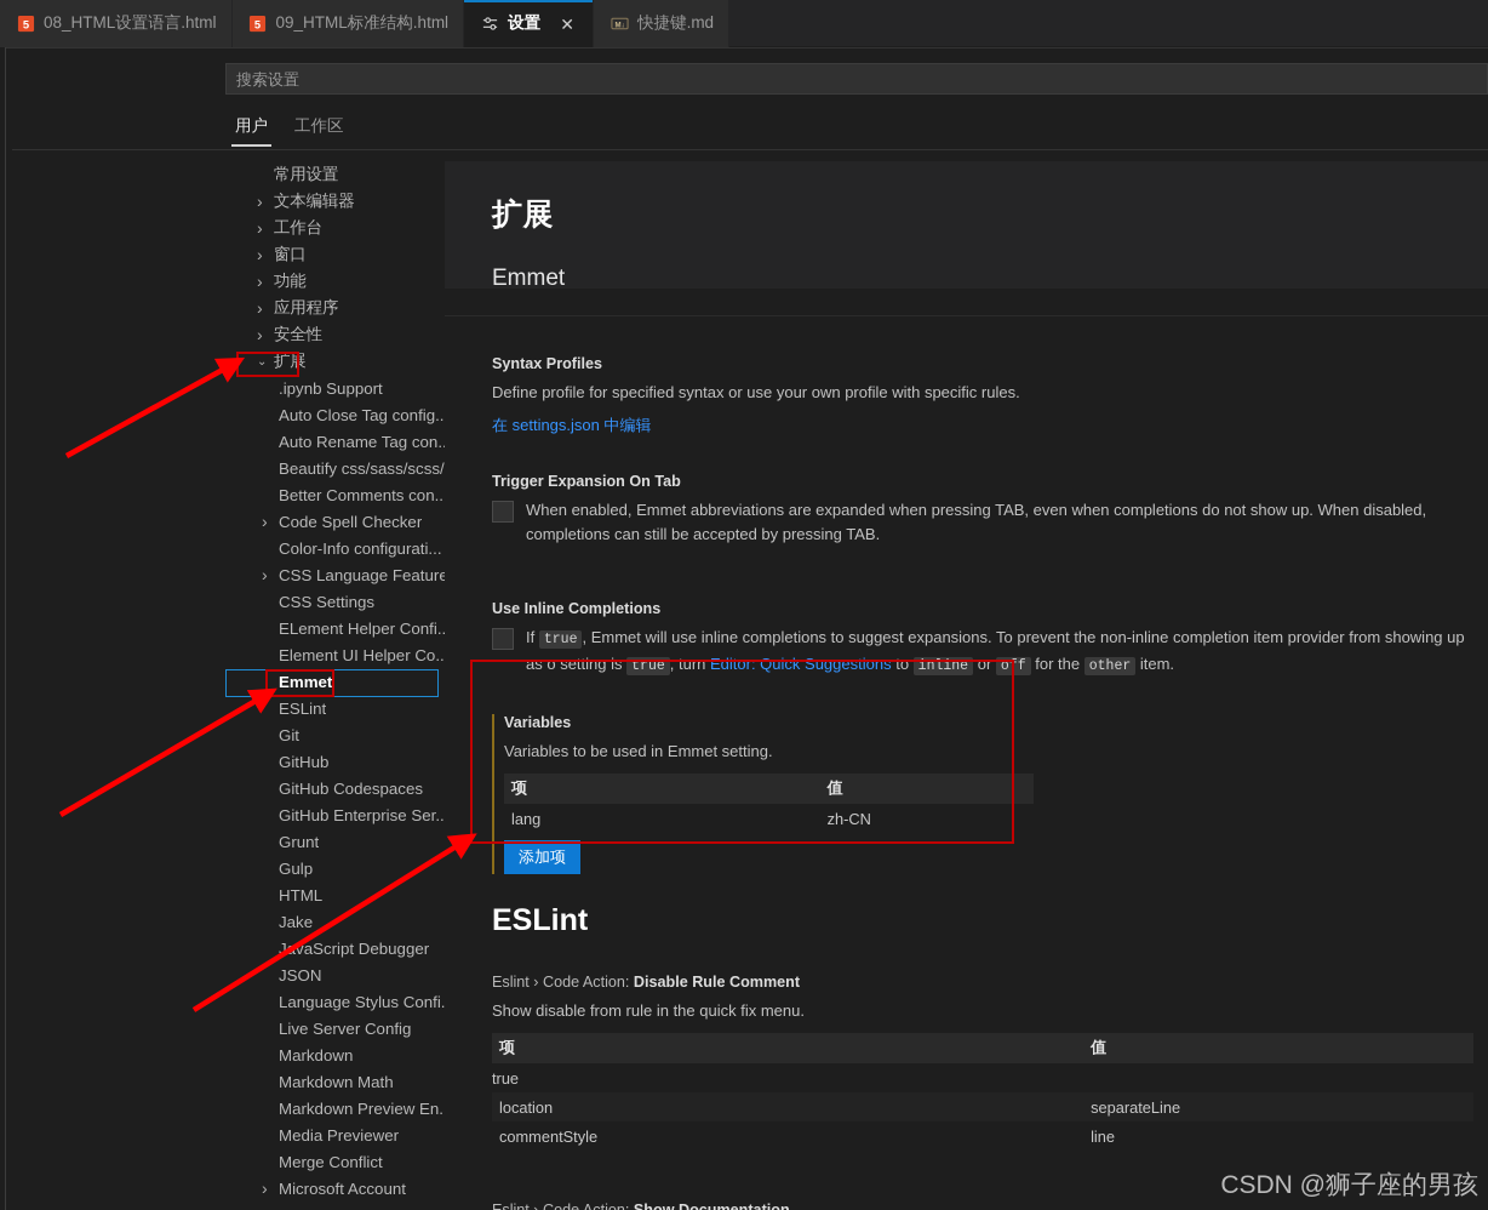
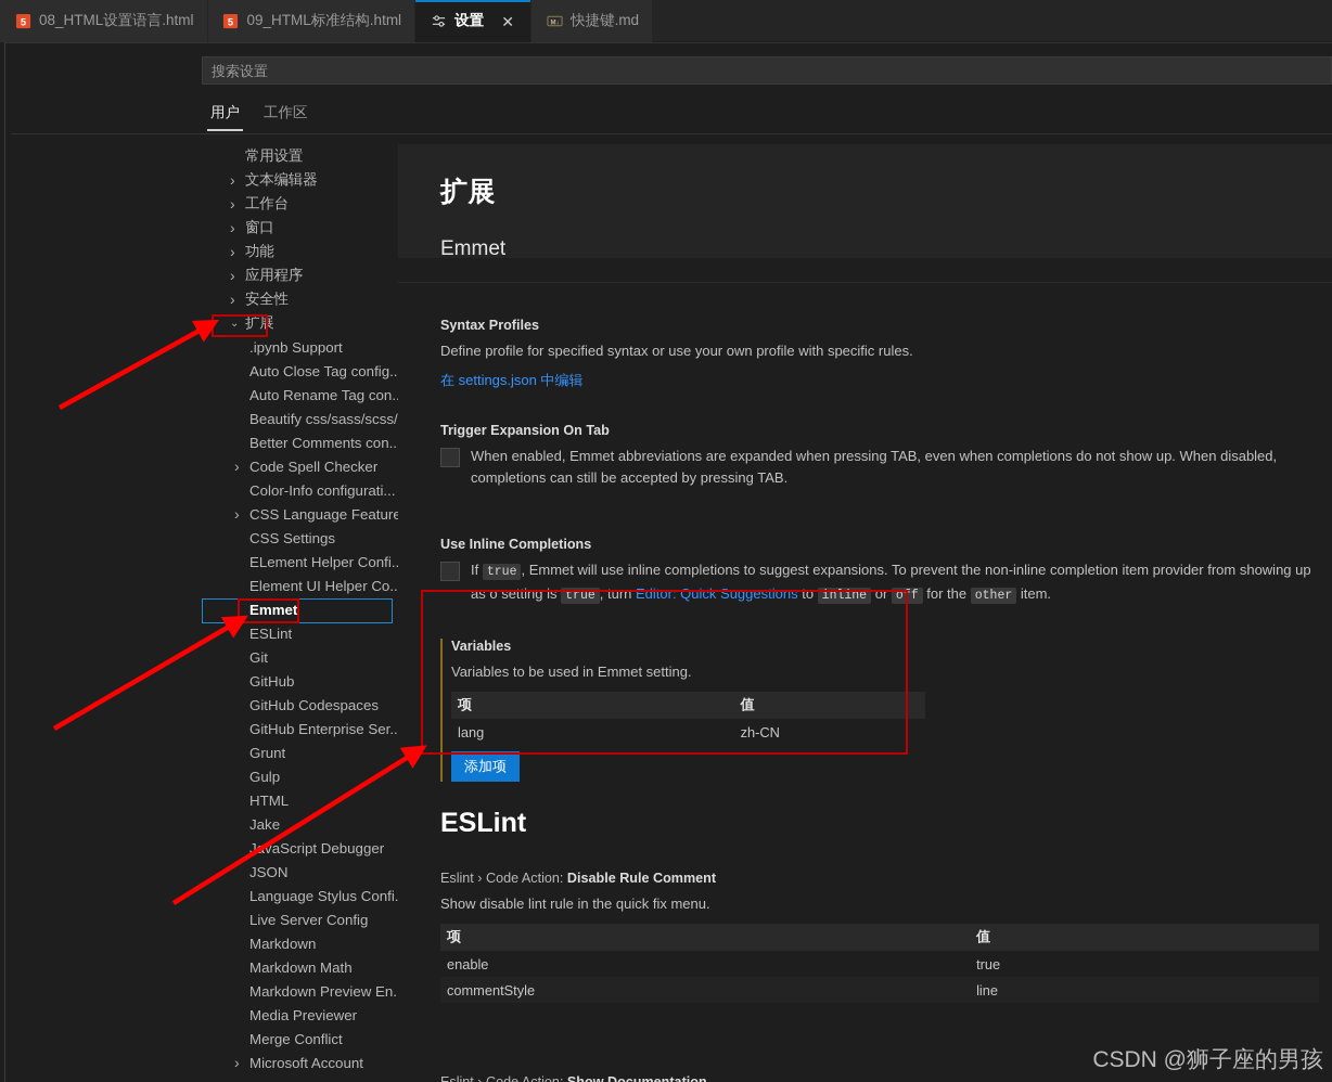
  5
  08_HTML设置语言.html
  5
  09_HTML标准结构.html
  设置
  ✕
  快捷键.md
  搜索设置
  用户
  工作区
  常用设置
  ›
  文本编辑器
  ›
  工作台
  ›
  窗口
  ›
  功能
  ›
  应用程序
  ›
  安全性
  ⌄
  .ipynb Support
  Auto Close Tag config..
  Auto Rename Tag con..
  Beautify css/sass/scss/
  Better Comments con..
  ›
  Code Spell Checker
  Color-Info configurati...
  ›
  CSS Language Feature
  CSS Settings
  ELement Helper Confi..
  Element UI Helper Co..
  Emmet
  ESLint
  Git
  GitHub
  GitHub Codespaces
  GitHub Enterprise Ser..
  Grunt
  Gulp
  HTML
  Jake
  JvaScript Debugger
  JSON
  Language Stylus Confi.
  Live Server Config
  Markdown
  Markdown Math
  Markdown Preview En.
  Media Previewer
  Merge Conflict
  ›
  Microsoft Account
  扩展
  Emmet
  Syntax Profiles
  Define profile for specified syntax or use your own profile with specific rules.
  在 settings.json 中编辑
  Trigger Expansion On Tab
  When enabled, Emmet abbreviations are expanded when pressing TAB, even when completions do not show up. When disabled, completions can still be accepted by pressing TAB.
  Use Inline Completions
  If true , Emmet will use inline completions to suggest expansions. To prevent the non-inline completion item provider from showing up as o setting is true , turn Editor: Quick Suggestions to inline or of for the other item.
  Variables
  Variables to be used in Emmet setting.
  项
  值
  lang
  zh-CN
  添加项
  ESLint
  Eslint › Code Action: Disable Rule Comment
- Show disable from rule in the quick fix menu.
+ Show disable lint rule in the quick fix menu.
  项
  值
+ enable
  true
- location
- separateLine
  commentStyle
  line
  CSDN @狮子座的男孩
